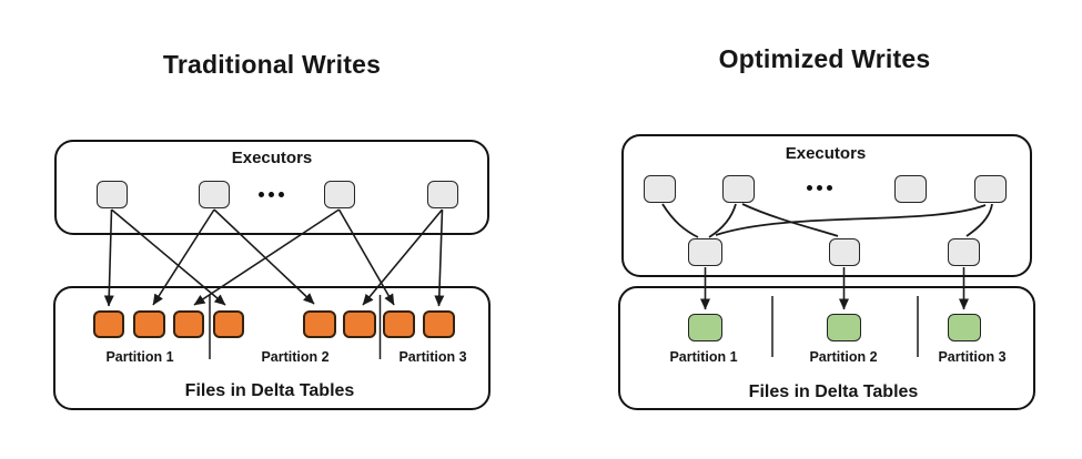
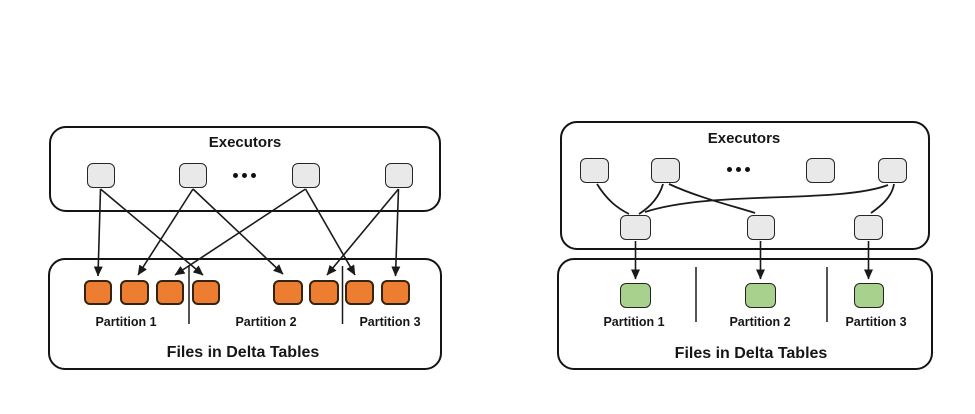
- Traditional Writes
- Optimized Writes
  Executors
  Executors
  Partition 1
  Partition 2
  Partition 3
  Partition 1
  Partition 2
  Partition 3
  Files in Delta Tables
  Files in Delta Tables
